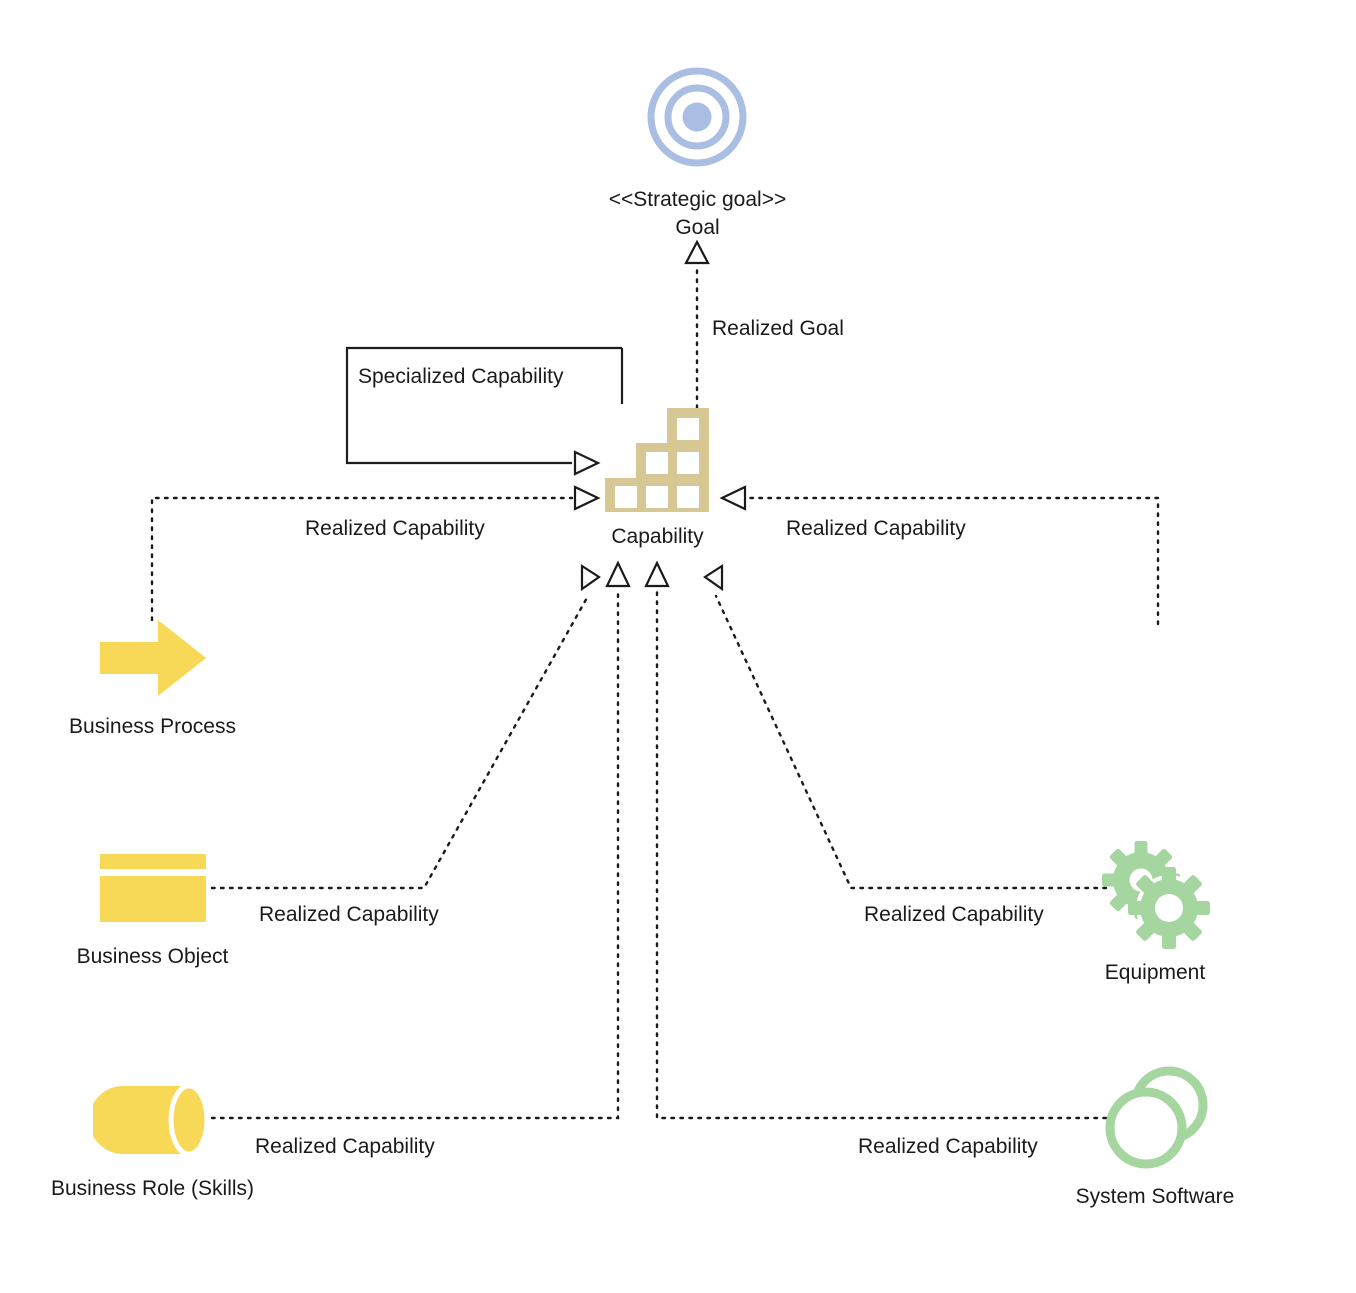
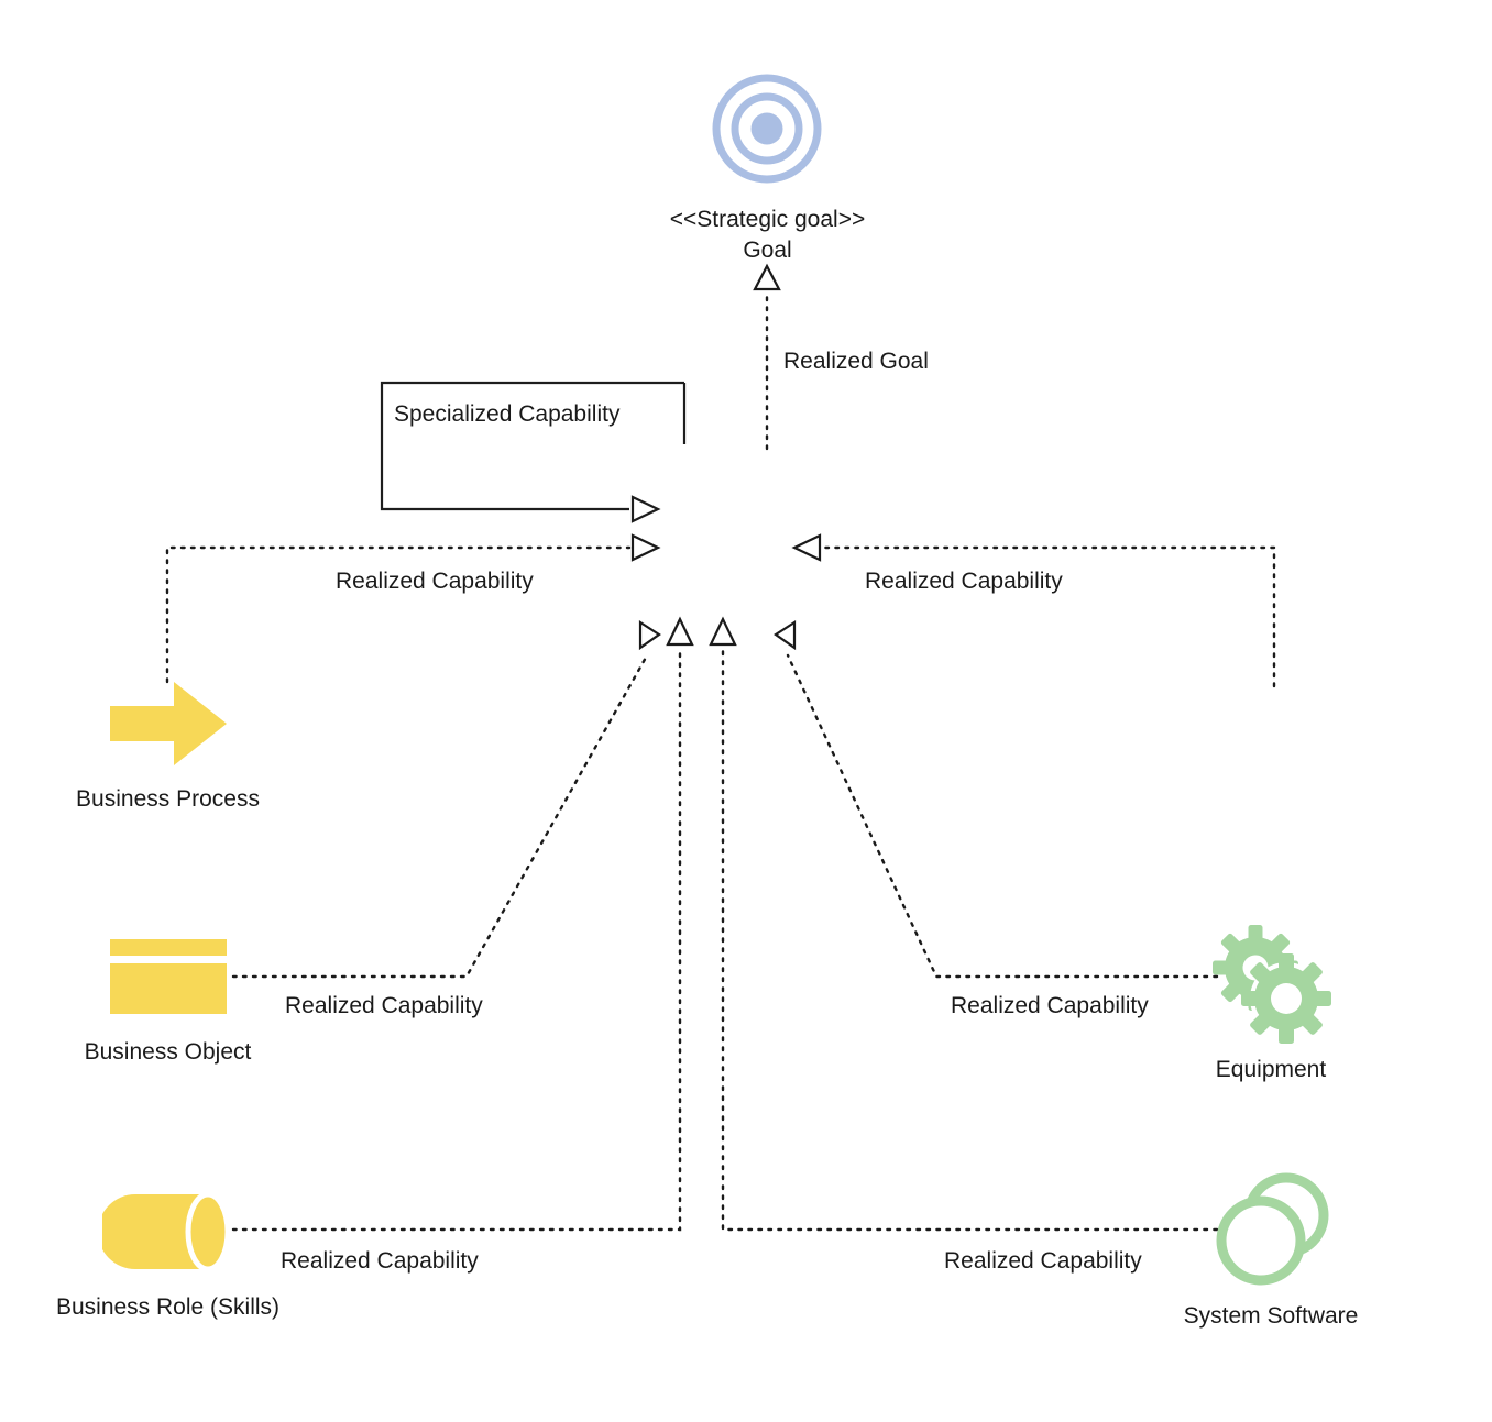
  Specialized Capability
  Realized Goal
  Realized Capability
  Realized Capability
  Realized Capability
  Realized Capability
  Realized Capability
  Realized Capability
  <<Strategic goal>>
  Goal
- Capability
  Business Process
  Business Object
  Business Role (Skills)
  Equipment
  System Software
